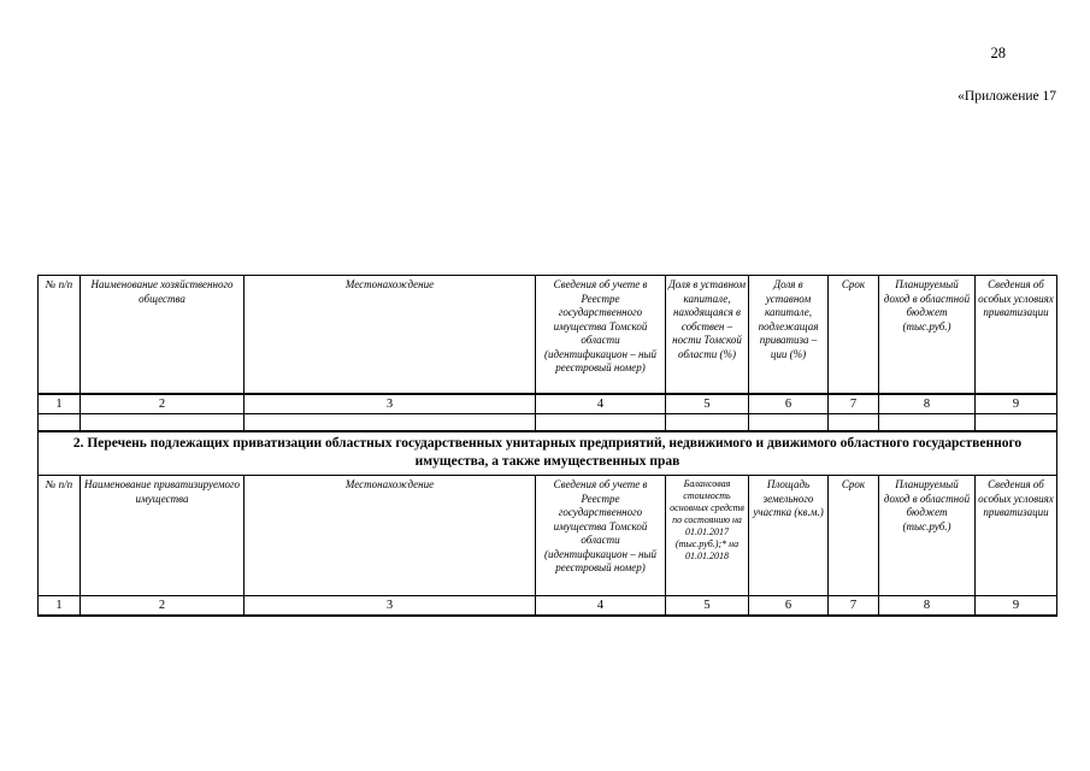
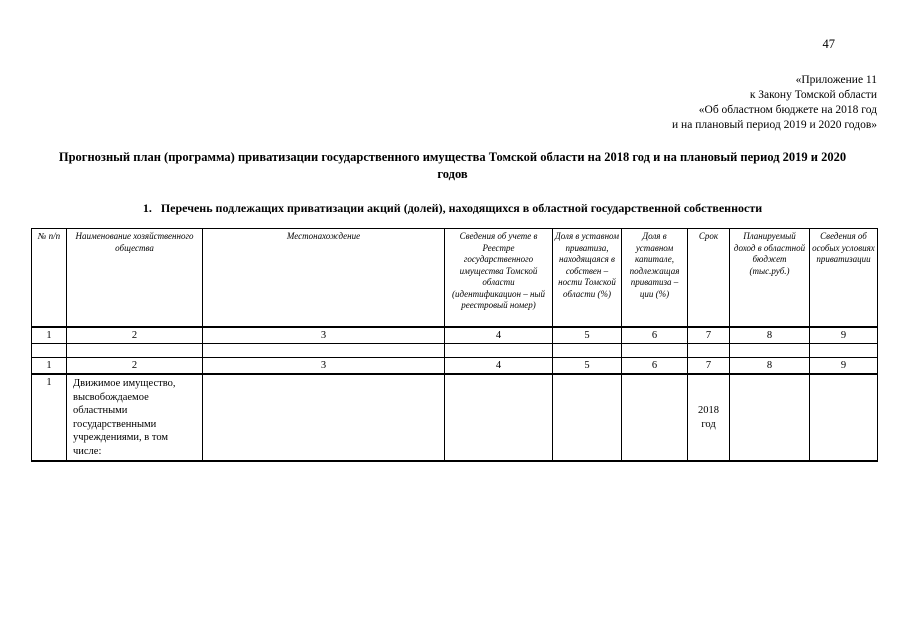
- 28
+ 47
- «Приложение 17
+ «Приложение 11
+ к Закону Томской области
+ «Об областном бюджете на 2018 год
+ и на плановый период 2019 и 2020 годов»
+ Прогнозный план (программа) приватизации государственного имущества Томской области на 2018 год и на плановый период 2019 и 2020 годов
+ 1. Перечень подлежащих приватизации акций (долей), находящихся в областной государственной собственности
- № п/п	Наименование хозяйственного общества	Местонахождение	Сведения об учете в Реестре государственного имущества Томской области (идентификацион – ный реестровый номер)	Доля в уставном капитале, находящаяся в собствен – ности Томской области (%)	Доля в уставном капитале, подлежащая приватиза – ции (%)	Срок	Планируемый доход в областной бюджет (тыс.руб.)	Сведения об особых условиях приватизации
+ № п/п	Наименование хозяйственного общества	Местонахождение	Сведения об учете в Реестре государственного имущества Томской области (идентификацион – ный реестровый номер)	Доля в уставном приватиза, находящаяся в собствен – ности Томской области (%)	Доля в уставном капитале, подлежащая приватиза – ции (%)	Срок	Планируемый доход в областной бюджет (тыс.руб.)	Сведения об особых условиях приватизации
  1	2	3	4	5	6	7	8	9
- 2. Перечень подлежащих приватизации областных государственных унитарных предприятий, недвижимого и движимого областного государственного имущества, а также имущественных прав
- № п/п	Наименование приватизируемого имущества	Местонахождение	Сведения об учете в Реестре государственного имущества Томской области (идентификацион – ный реестровый номер)	Балансовая стоимость основных средств по состоянию на 01.01.2017 (тыс.руб.);* на 01.01.2018	Площадь земельного участка (кв.м.)	Срок	Планируемый доход в областной бюджет (тыс.руб.)	Сведения об особых условиях приватизации
  1	2	3	4	5	6	7	8	9
+ 1	Движимое имущество, высвобождаемое областными государственными учреждениями, в том числе:					2018 год
